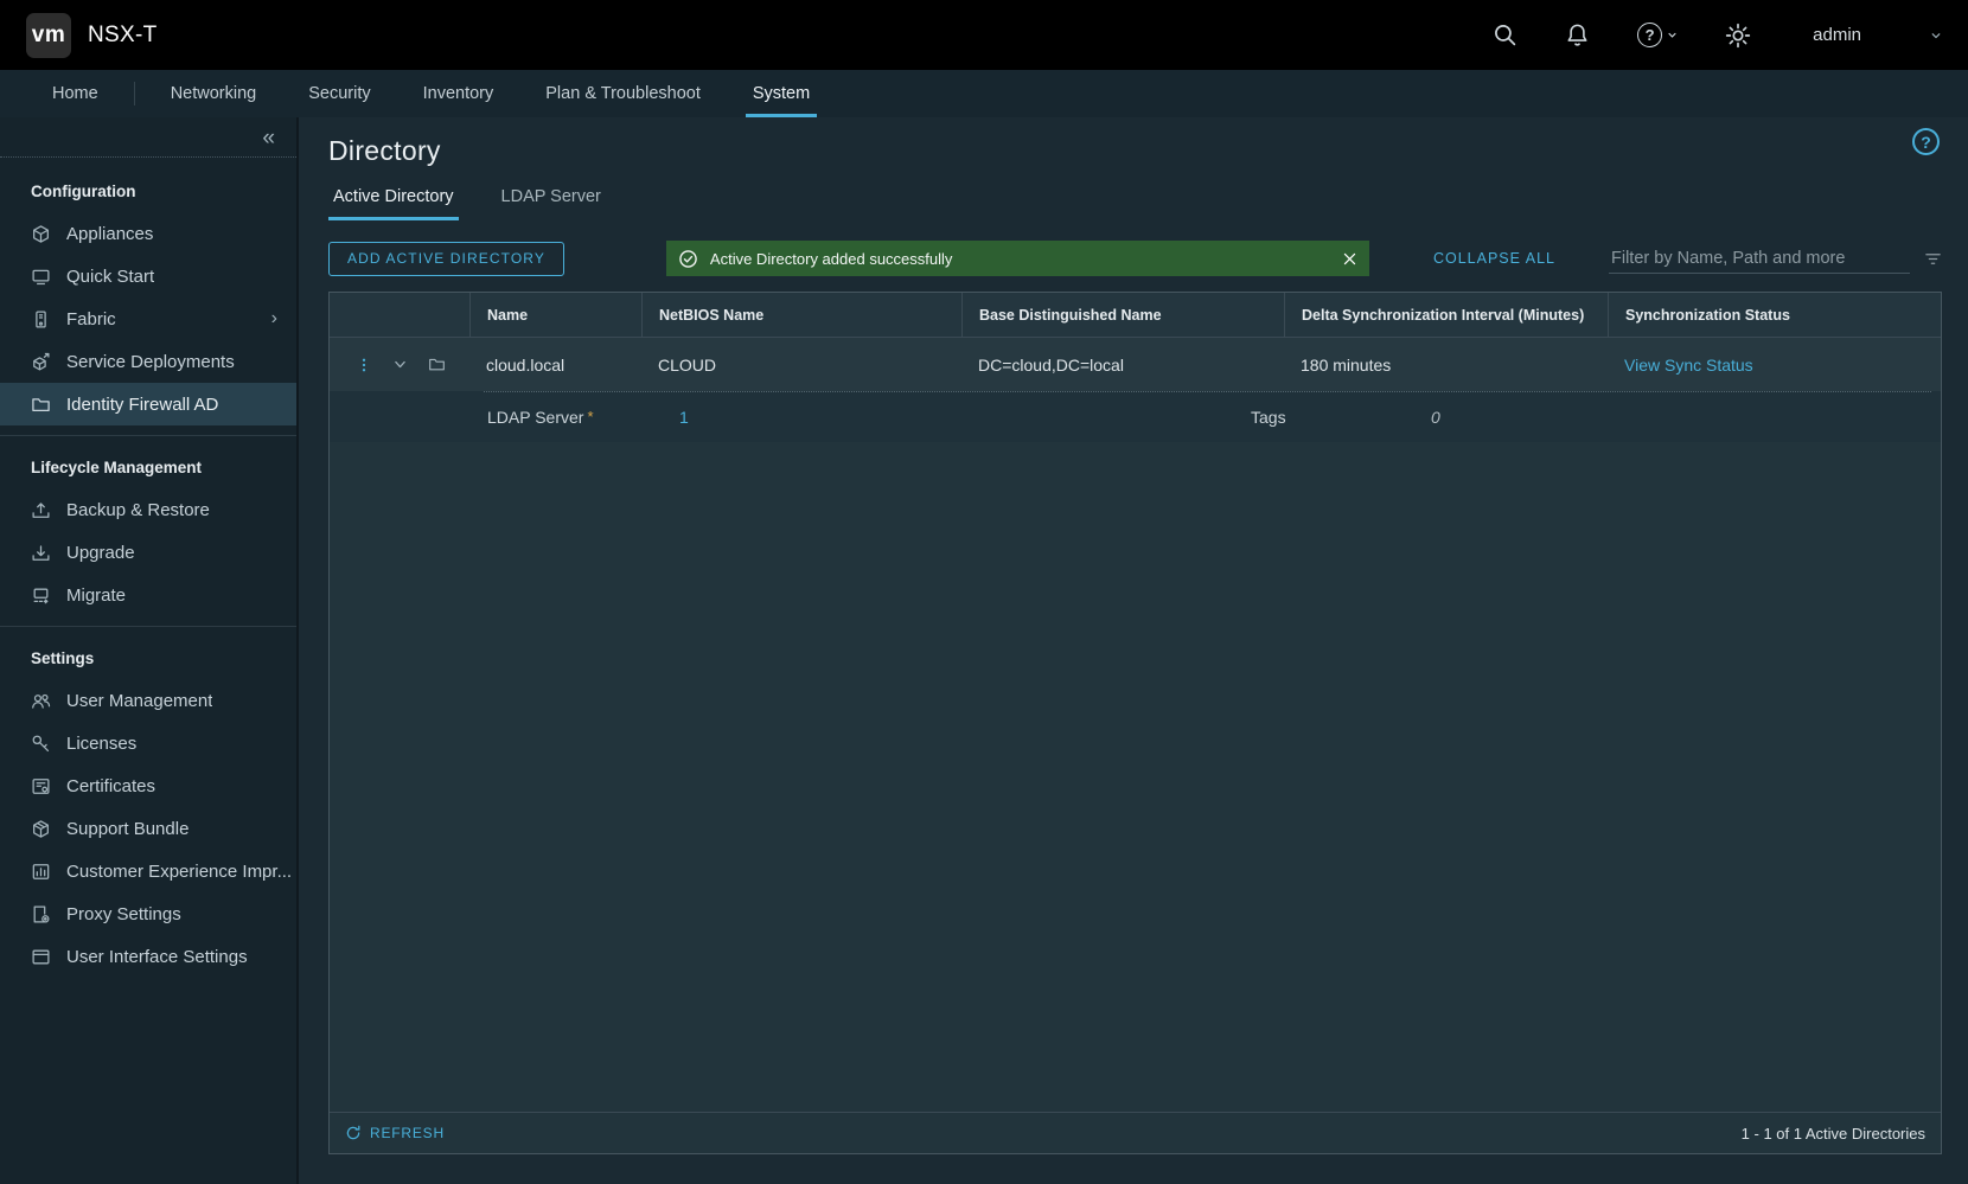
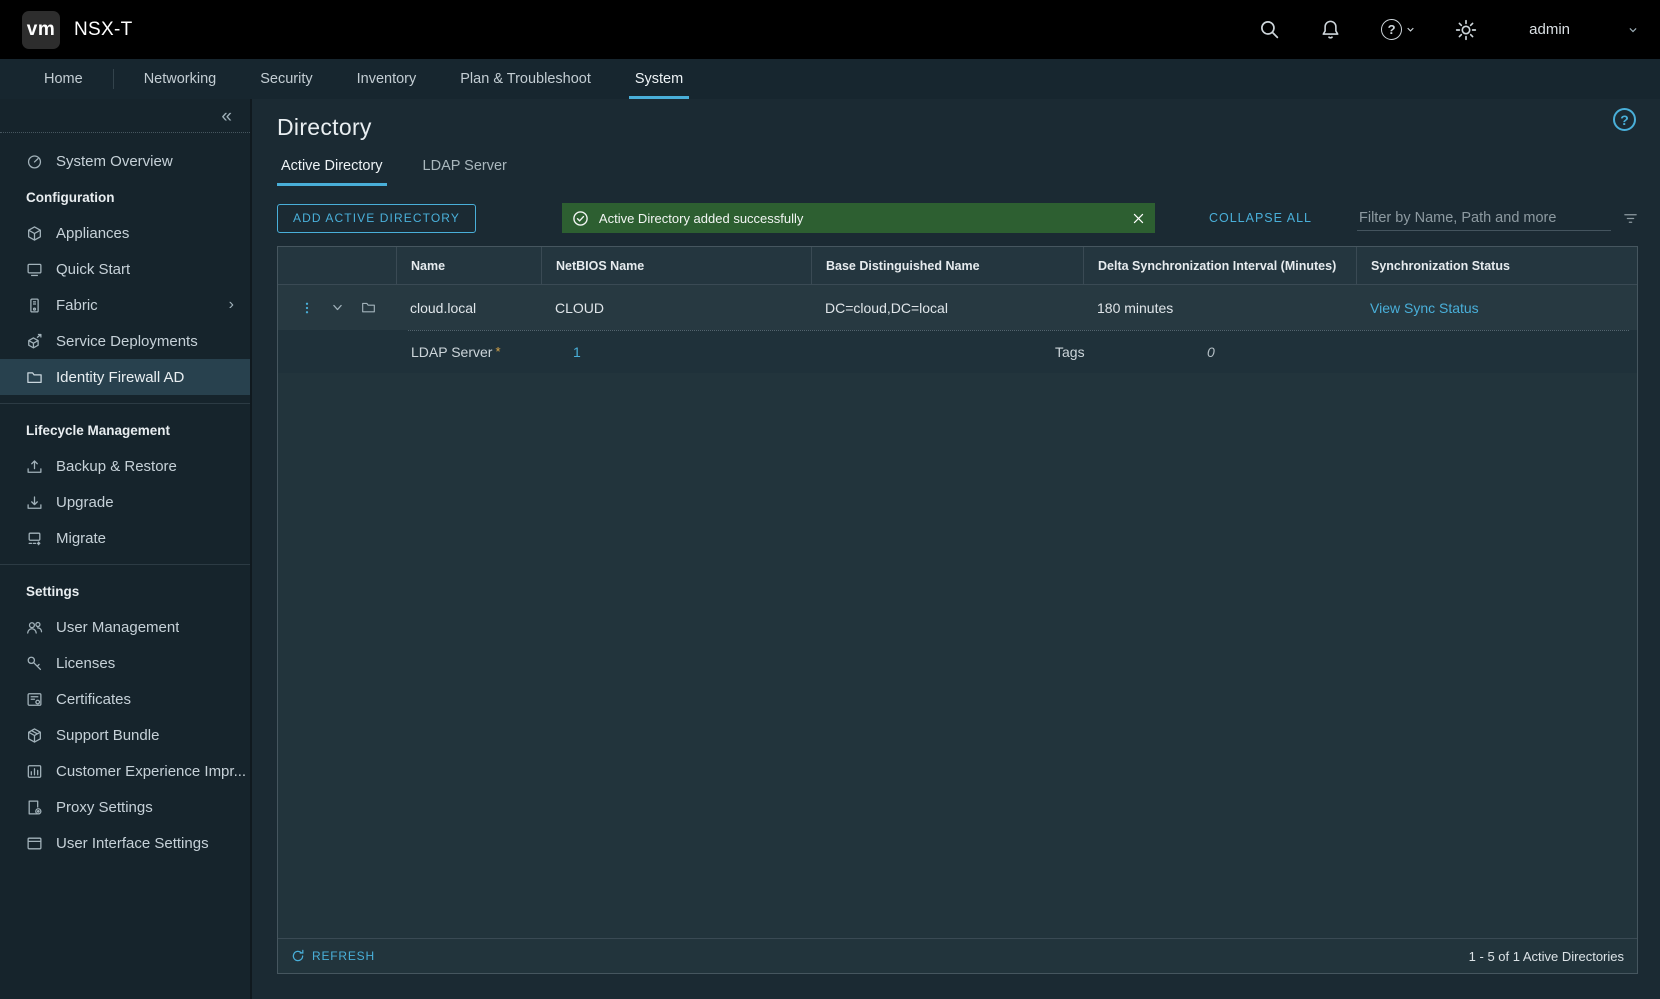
  vm
  NSX-T
  ?
  admin
  Home
  Networking
  Security
  Inventory
  Plan & Troubleshoot
  System
  «
+ System Overview
  Configuration
  Appliances
  Quick Start
  Fabric
  ›
  Service Deployments
  Identity Firewall AD
  Lifecycle Management
  Backup & Restore
  Upgrade
  Migrate
  Settings
  User Management
  Licenses
  Certificates
  Support Bundle
  Customer Experience Impr...
  Proxy Settings
  User Interface Settings
  ?
  Directory
  Active Directory
  LDAP Server
  ADD ACTIVE DIRECTORY
  Active Directory added successfully
  COLLAPSE ALL
  Filter by Name, Path and more
  Name
  NetBIOS Name
  Base Distinguished Name
  Delta Synchronization Interval (Minutes)
  Synchronization Status
  cloud.local
  CLOUD
  DC=cloud,DC=local
  180 minutes
  View Sync Status
  LDAP Server *
  1
  Tags
  0
  REFRESH
- 1 - 1 of 1 Active Directories
+ 1 - 5 of 1 Active Directories
